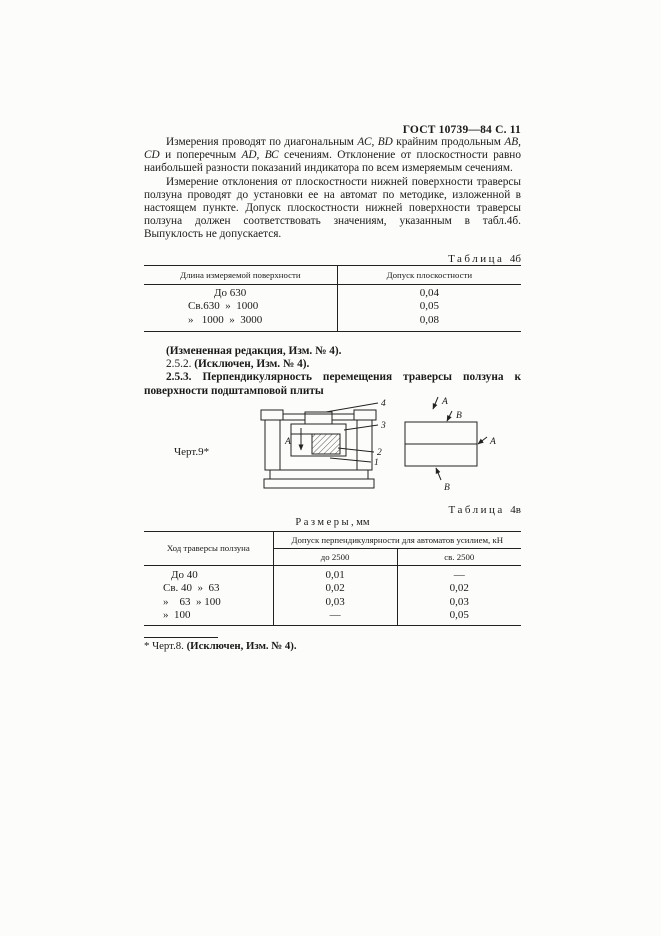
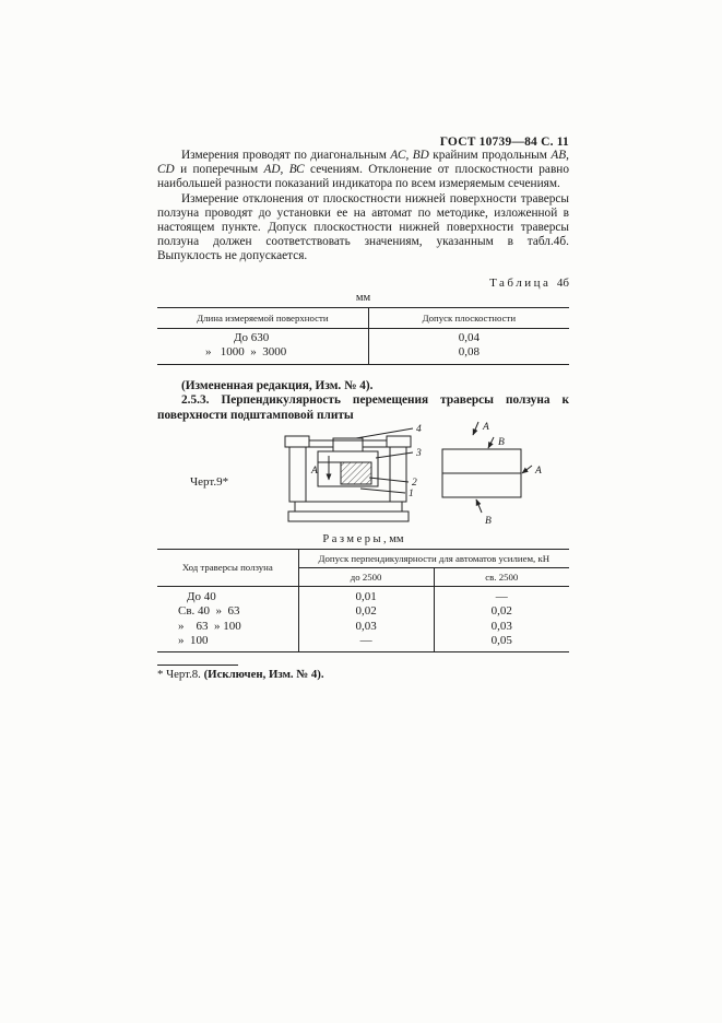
  ГОСТ 10739—84 С. 11
  Измерения проводят по диагональным АС, ВD крайним продольным АВ, СD и поперечным АD, ВС сечениям. Отклонение от плоскостности равно наибольшей разности показаний индикатора по всем измеряемым сечениям.
  Измерение отклонения от плоскостности нижней поверхности траверсы ползуна проводят до установки ее на автомат по методике, изложенной в настоящем пункте. Допуск плоскостности нижней поверхности траверсы ползуна должен соответствовать значениям, указанным в табл.4б. Выпуклость не допускается.
  Таблица 4б
+ мм
  Длина измеряемой поверхности	Допуск плоскостности
  До 630	0,04
- Св.630 » 1000	0,05
  » 1000 » 3000	0,08
  (Измененная редакция, Изм. № 4).
- 2.5.2. (Исключен, Изм. № 4).
  2.5.3. Перпендикулярность перемещения траверсы ползуна к поверхности подштамповой плиты
  Черт.9*
  4
  3
  2
  1
  A
  A
  B
  A
  B
- Таблица 4в
  Размеры, мм
  Ход траверсы ползуна	Допуск перпендикулярности для автоматов усилием, кН
  до 2500	св. 2500
  До 40	0,01	—
  Св. 40 » 63	0,02	0,02
  » 63 » 100	0,03	0,03
  » 100	—	0,05
  * Черт.8. (Исключен, Изм. № 4).
